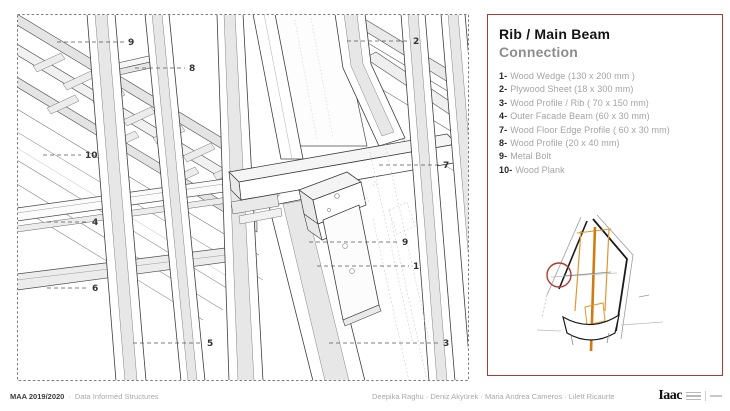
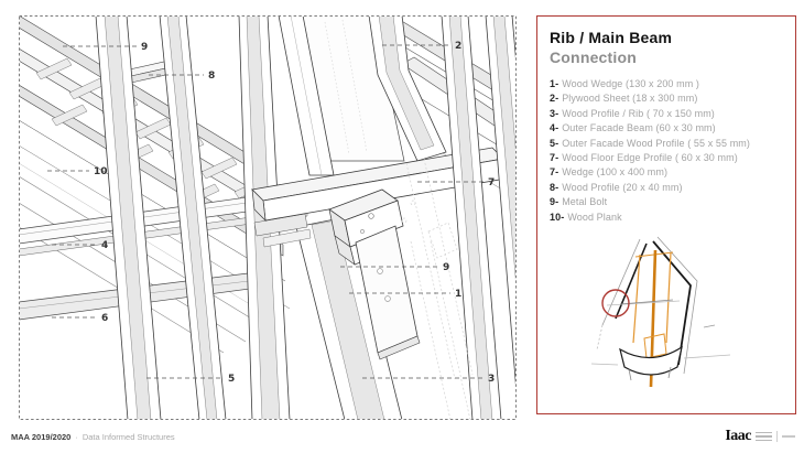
  9
  8
  2
  10
  7
  4
  6
  5
  9
  1
  3
  Rib / Main Beam
  Connection
  1- Wood Wedge (130 x 200 mm )
  2- Plywood Sheet (18 x 300 mm)
  3- Wood Profile / Rib ( 70 x 150 mm)
  4- Outer Facade Beam (60 x 30 mm)
+ 5- Outer Facade Wood Profile ( 55 x 55 mm)
  7- Wood Floor Edge Profile ( 60 x 30 mm)
+ 7- Wedge (100 x 400 mm)
  8- Wood Profile (20 x 40 mm)
  9- Metal Bolt
  10- Wood Plank
  MAA 2019/2020 · Data Informed Structures
- Deepika Raghu · Deniz Akyürek · Maria Andrea Cameros · Lilett Ricaurte
  Iaac
